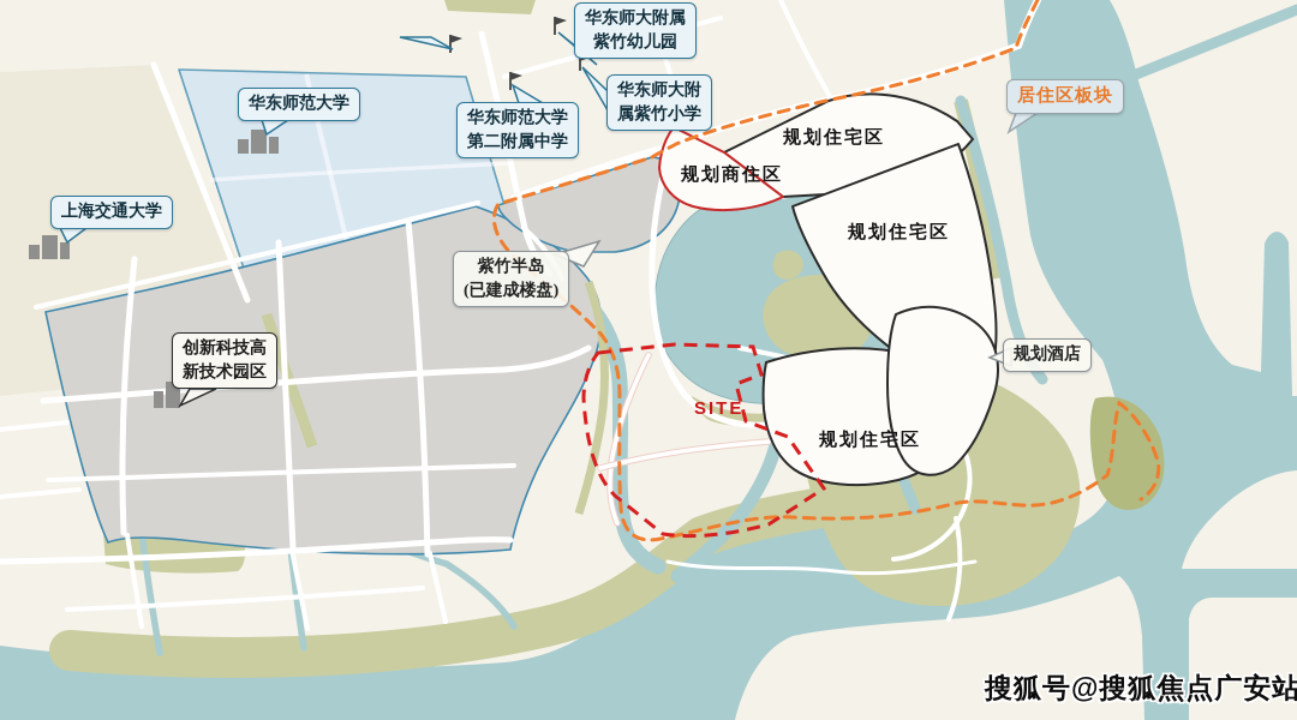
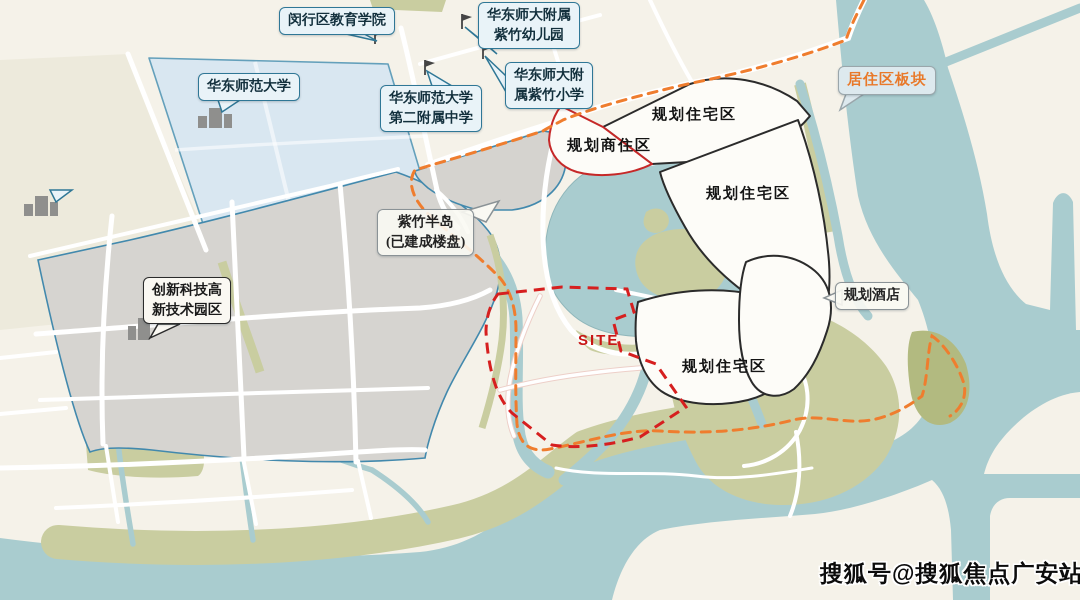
+ 闵行区教育学院
  华东师大附属
  紫竹幼儿园
  华东师范大学
  第二附属中学
  华东师大附
  属紫竹小学
  华东师范大学
- 上海交通大学
  创新科技高
  新技术园区
  紫竹半岛
  (已建成楼盘)
  规划酒店
  居住区板块
  规划商住区
  规划住宅区
  规划住宅区
  规划住宅区
  SITE
  搜狐号@搜狐焦点广安站
